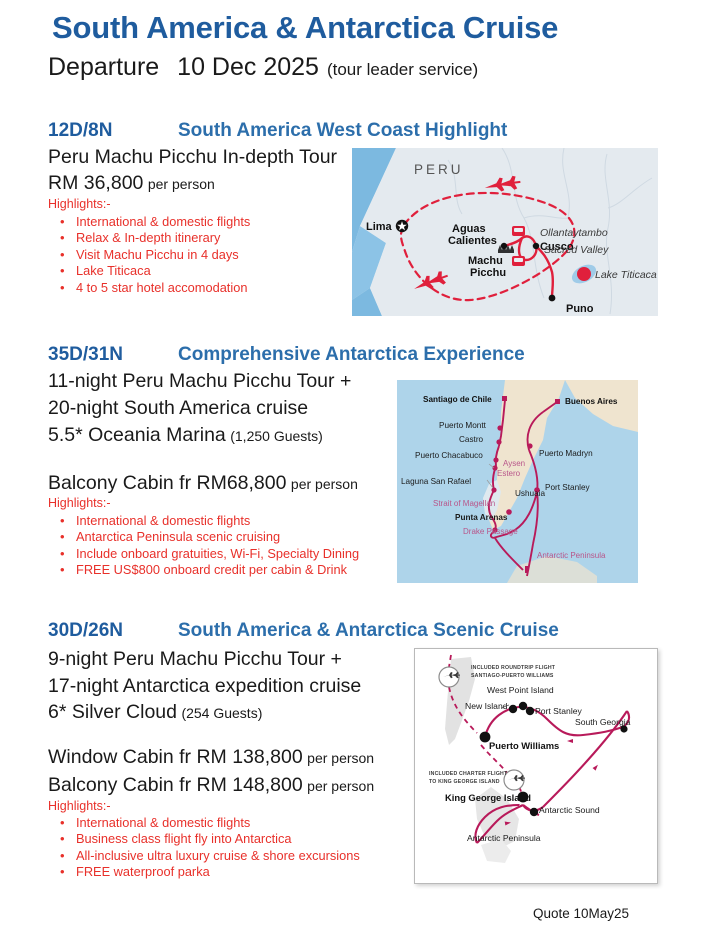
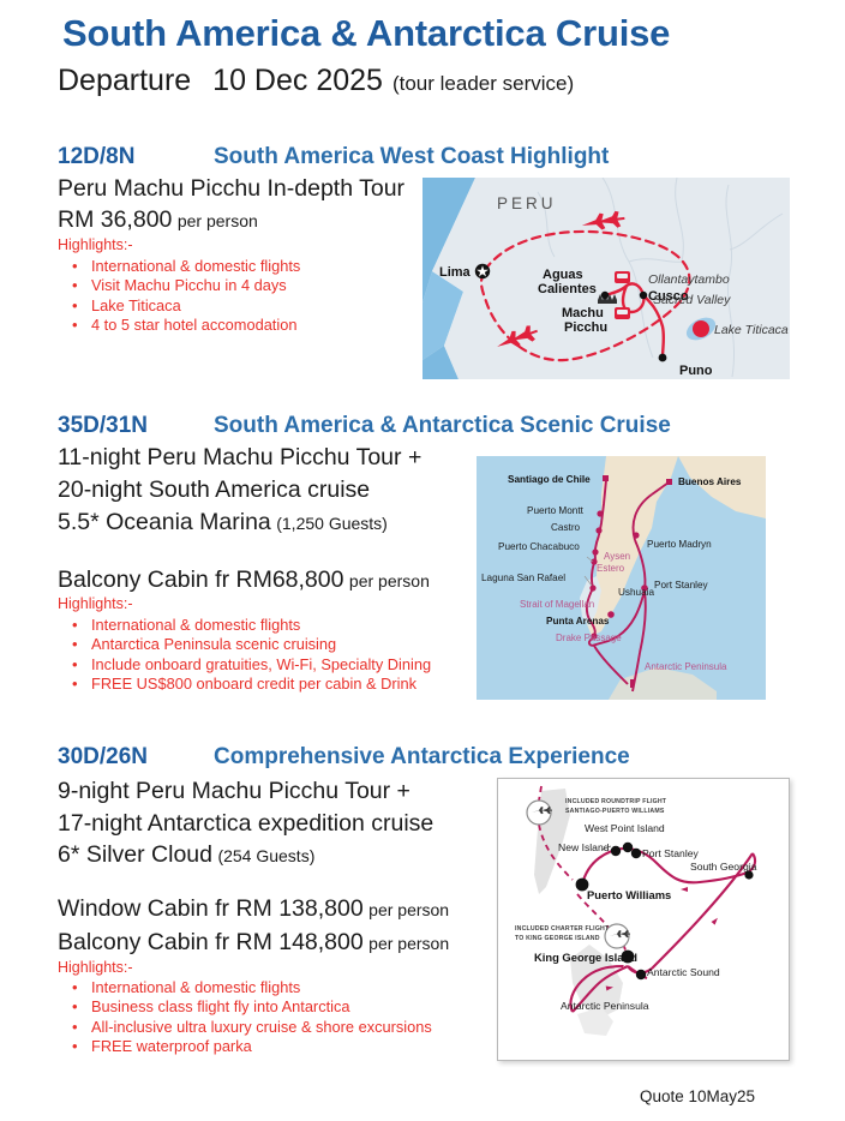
  South America & Antarctica Cruise
  Departure 10 Dec 2025 (tour leader service)
  12D/8N South America West Coast Highlight
  Peru Machu Picchu In-depth Tour
  RM 36,800 per person
  Highlights:-
  International & domestic flights
- Relax & In-depth itinerary
  Visit Machu Picchu in 4 days
  Lake Titicaca
  4 to 5 star hotel accomodation
  Lima
  Aguas
  Calientes
  Machu
  Picchu
  Cusco
  Puno
  Ollantaytambo
  Sacred Valley
  Lake Titicaca
  PERU
- 35D/31N Comprehensive Antarctica Experience
+ 35D/31N South America & Antarctica Scenic Cruise
  11-night Peru Machu Picchu Tour +
  20-night South America cruise
  5.5* Oceania Marina (1,250 Guests)
  Balcony Cabin fr RM68,800 per person
  Highlights:-
  International & domestic flights
  Antarctica Peninsula scenic cruising
  Include onboard gratuities, Wi-Fi, Specialty Dining
  FREE US$800 onboard credit per cabin & Drink
  Santiago de Chile
  Buenos Aires
  Puerto Montt
  Castro
  Puerto Chacabuco
  Puerto Madryn
  Laguna San Rafael
  Port Stanley
  Ushuaia
  Punta Arenas
  Aysen
  Estero
  Strait of Magellan
  Drake Passage
  Antarctic Peninsula
- 30D/26N South America & Antarctica Scenic Cruise
+ 30D/26N Comprehensive Antarctica Experience
  9-night Peru Machu Picchu Tour +
  17-night Antarctica expedition cruise
  6* Silver Cloud (254 Guests)
  Window Cabin fr RM 138,800 per person
  Balcony Cabin fr RM 148,800 per person
  Highlights:-
  International & domestic flights
  Business class flight fly into Antarctica
  All-inclusive ultra luxury cruise & shore excursions
  FREE waterproof parka
  West Point Island
  New Island
  Port Stanley
  South Georgia
  Antarctic Sound
  Antarctic Peninsula
  Puerto Williams
  King George Island
  Quote 10May25
